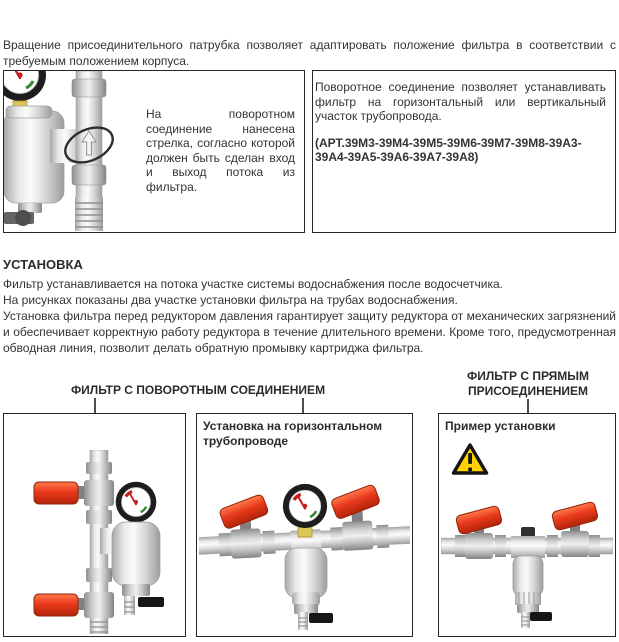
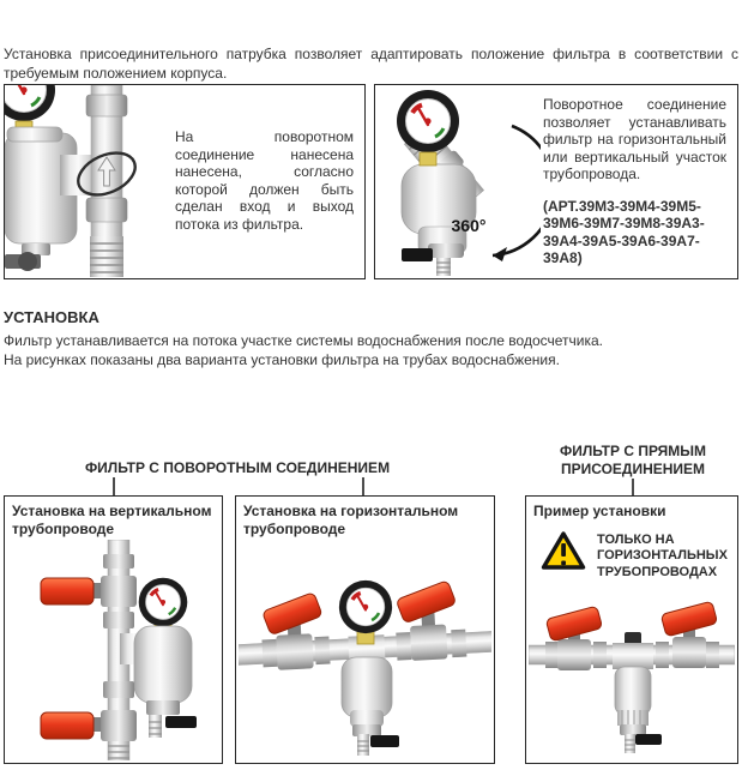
- Вращение присоединительного патрубка позволяет адаптировать положение фильтра в соответствии с требуемым положением корпуса.
+ Установка присоединительного патрубка позволяет адаптировать положение фильтра в соответствии с требуемым положением корпуса.
- На поворотном соединение нанесена стрелка, согласно которой должен быть сделан вход и выход потока из фильтра.
+ На поворотном соединение нанесена нанесена, согласно которой должен быть сделан вход и выход потока из фильтра.
+ 360°
  Поворотное соединение позволяет устанавливать фильтр на горизонтальный или вертикальный участок трубопровода.
  (АРТ.39М3-39М4-39М5-39М6-39М7-39М8-39А3-39А4-39А5-39А6-39А7-39А8)
  УСТАНОВКА
  Фильтр устанавливается на потока участке системы водоснабжения после водосчетчика.
- На рисунках показаны два участке установки фильтра на трубах водоснабжения.
+ На рисунках показаны два варианта установки фильтра на трубах водоснабжения.
- Установка фильтра перед редуктором давления гарантирует защиту редуктора от механических загрязнений и обеспечивает корректную работу редуктора в течение длительного времени. Кроме того, предусмотренная обводная линия, позволит делать обратную промывку картриджа фильтра.
  ФИЛЬТР С ПОВОРОТНЫМ СОЕДИНЕНИЕМ
  ФИЛЬТР С ПРЯМЫМ ПРИСОЕДИНЕНИЕМ
+ Установка на вертикальном трубопроводе
  Установка на горизонтальном трубопроводе
  Пример установки
+ ТОЛЬКО НА ГОРИЗОНТАЛЬНЫХ ТРУБОПРОВОДАХ
